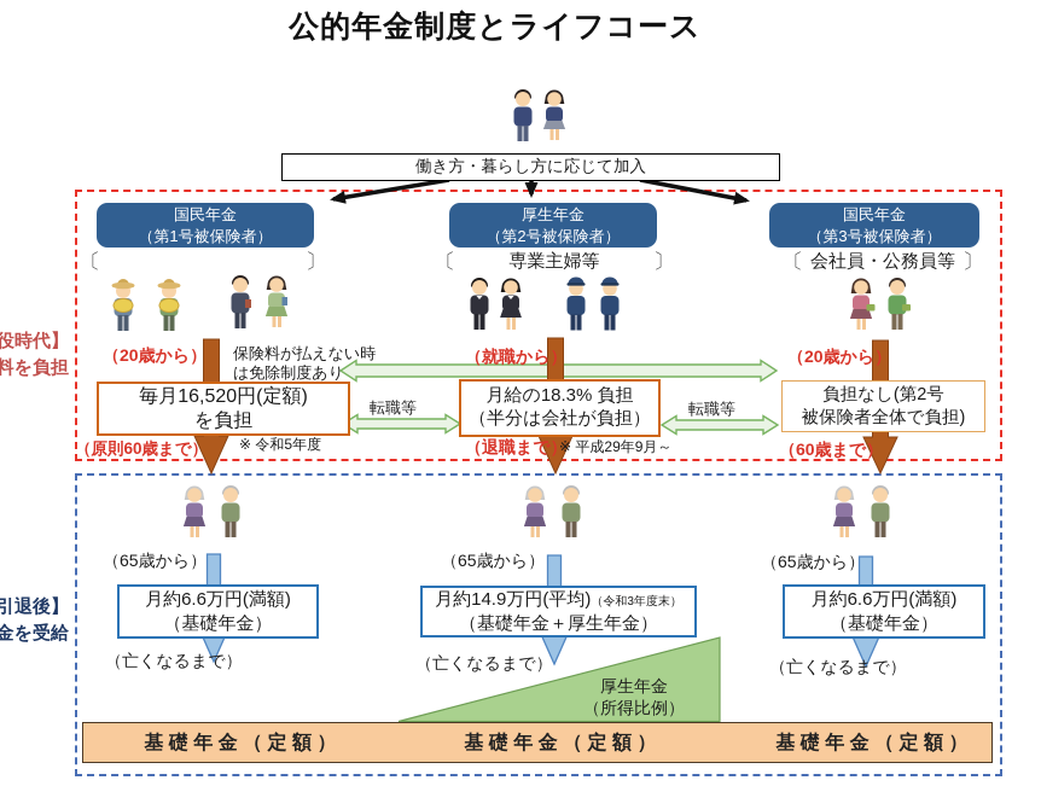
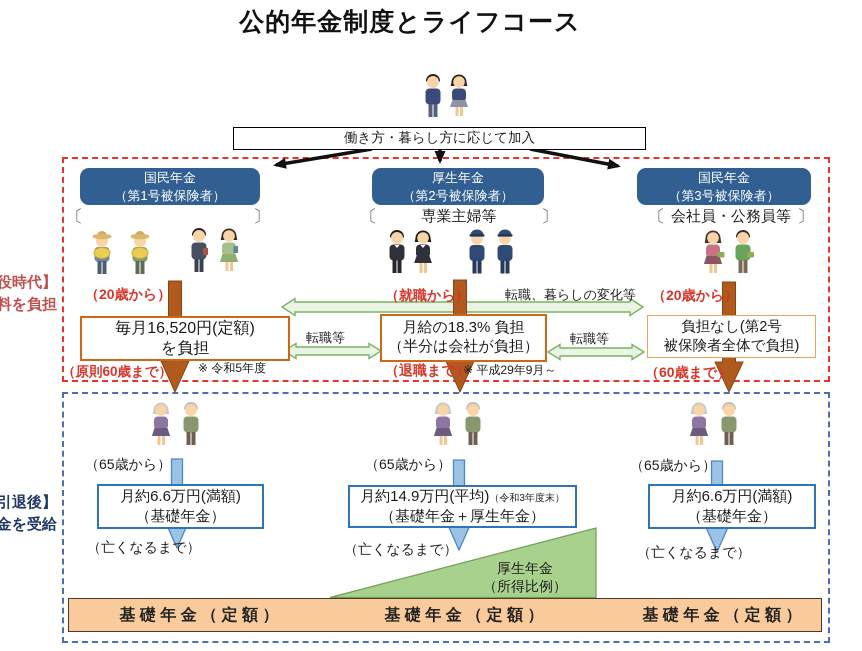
  公的年金制度とライフコース
  引退後】
  金を受給
  働き方・暮らし方に応じて加入
  国民年金
  （第1号被保険者）
  厚生年金
  （第2号被保険者）
  国民年金
  （第3号被保険者）
  〔
  〕
  〔
  専業主婦等
  〕
  〔
  会社員・公務員等
  〕
  （20歳から）
- 保険料が払えない時
- は免除制度あり
  （就職から）
+ 転職、暮らしの変化等
  （20歳から）
  転職等
  転職等
  毎月16,520円(定額)
  を負担
  月給の18.3% 負担
  （半分は会社が負担）
  負担なし(第2号
  被保険者全体で負担)
  ※ 令和5年度
  ※ 平成29年9月～
  （原則60歳まで）
  （退職まで）
  （60歳まで）
  （65歳から）
  （65歳から）
  （65歳から）
  月約6.6万円(満額)
  （基礎年金）
  月約14.9万円(平均)（令和3年度末）
  （基礎年金＋厚生年金）
  月約6.6万円(満額)
  （基礎年金）
  （亡くなるまで）
  （亡くなるまで）
  （亡くなるまで）
  厚生年金
  （所得比例）
  基 礎 年 金 （ 定 額 ）
  基 礎 年 金 （ 定 額 ）
  基 礎 年 金 （ 定 額 ）
